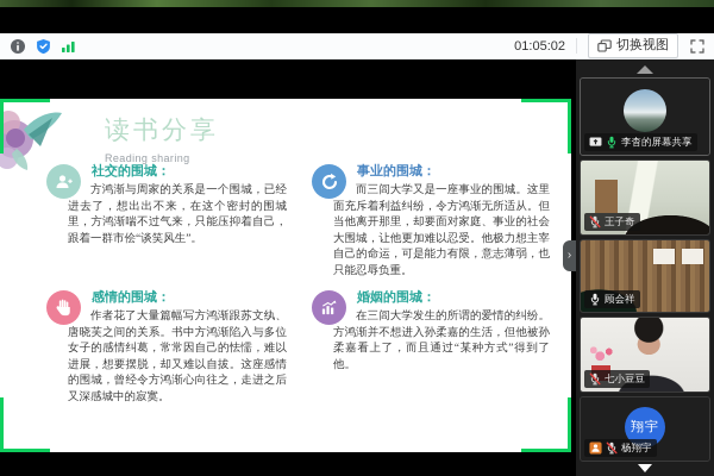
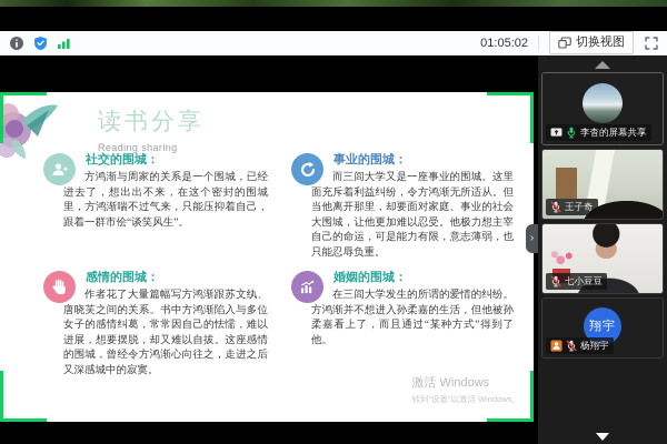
  01:05:02
  切换视图
  读书分享
  Reading sharing
  社交的围城：
  方鸿渐与周家的关系是一个围城，已经进去了，想出出不来，在这个密封的围城里，方鸿渐喘不过气来，只能压抑着自己，跟着一群市侩“谈笑风生”。
  事业的围城：
  而三闾大学又是一座事业的围城。这里面充斥着利益纠纷，令方鸿渐无所适从。但当他离开那里，却要面对家庭、事业的社会大围城，让他更加难以忍受。他极力想主宰自己的命运，可是能力有限，意志薄弱，也只能忍辱负重。
  感情的围城：
  作者花了大量篇幅写方鸿渐跟苏文纨、唐晓芙之间的关系。书中方鸿渐陷入与多位女子的感情纠葛，常常因自己的怯懦，难以进展，想要摆脱，却又难以自拔。这座感情的围城，曾经令方鸿渐心向往之，走进之后又深感城中的寂寞。
  婚姻的围城：
  在三闾大学发生的所谓的爱情的纠纷。方鸿渐并不想进入孙柔嘉的生活，但他被孙柔嘉看上了，而且通过“某种方式”得到了他。
+ 激活 Windows
+ 转到“设置”以激活 Windows。
  ›
  李杳的屏幕共享
  王子奇
- 顾会祥
  七小豆豆
  翔宇
  杨翔宇
